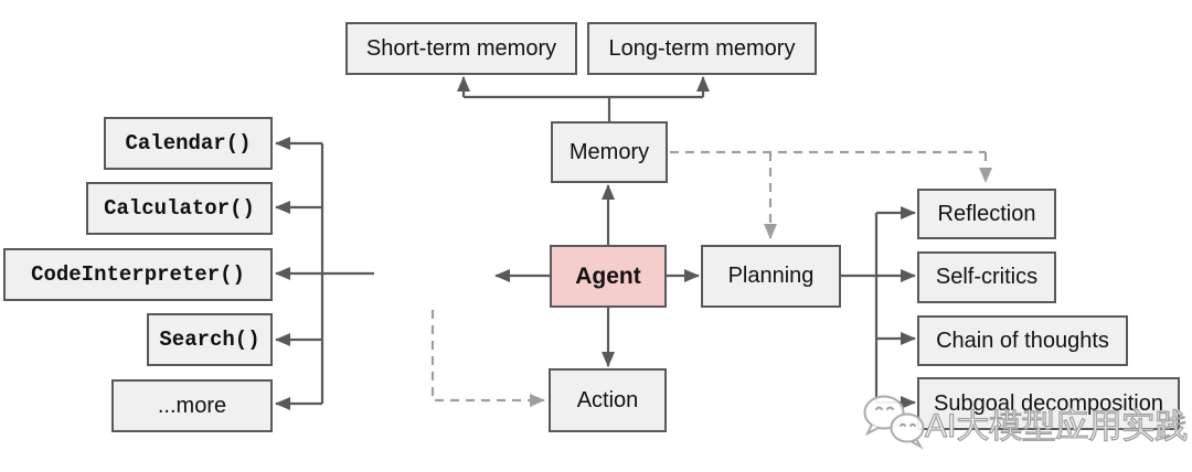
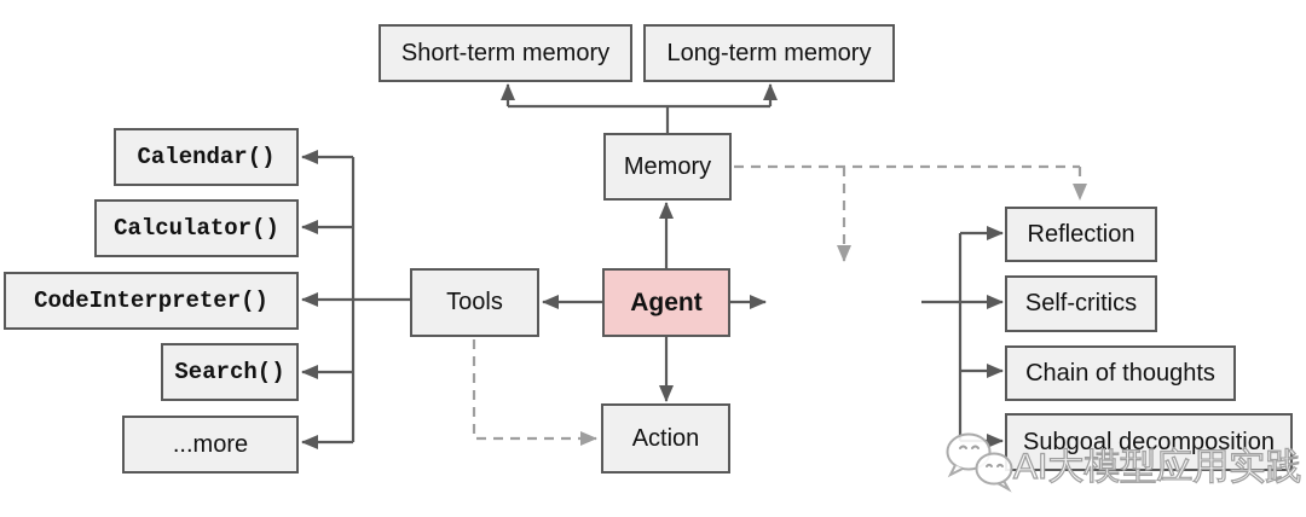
  Short-term memory
  Long-term memory
  Memory
  Calendar()
  Calculator()
  CodeInterpreter()
  Search()
  ...more
+ Tools
  Agent
- Planning
  Action
  Reflection
  Self-critics
  Chain of thoughts
  Subgoal decomposition
  AI大模型应用实践
